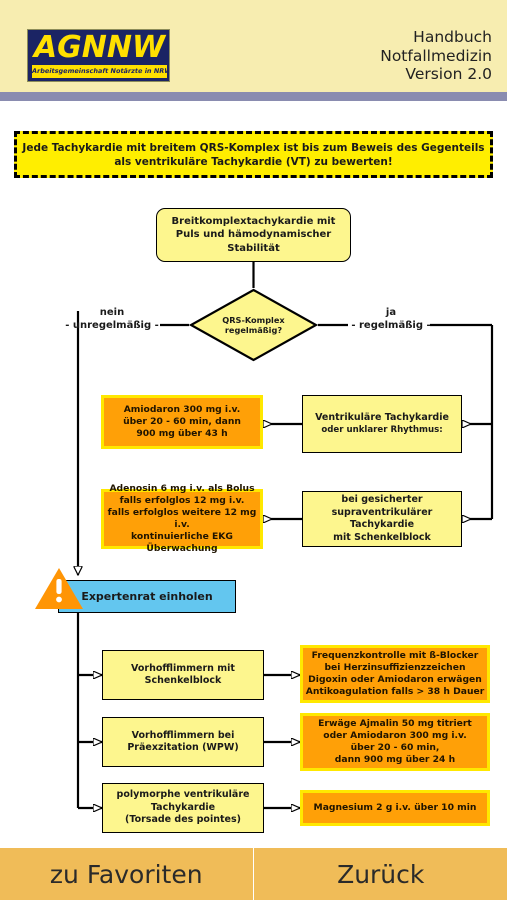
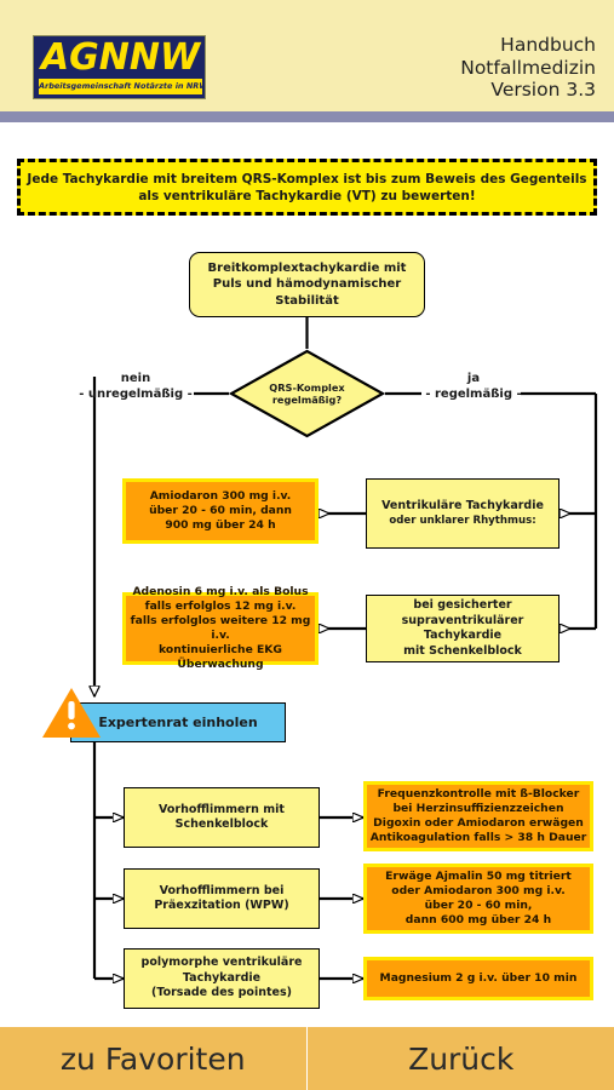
  AGNNW
  Arbeitsgemeinschaft Notärzte in NR
  Handbuch
  Notfallmedizin
- Version 2.0
+ Version 3.3
  Jede Tachykardie mit breitem QRS-Komplex ist bis zum Beweis des Gegenteils
  als ventrikuläre Tachykardie (VT) zu bewerten!
  Breitkomplextachykardie mit
  Puls und hämodynamischer
  Stabilität
  QRS-Komplex
  regelmäßig?
  nein
  - unregelmäßig -
  ja
  - regelmäßig -
  Ventrikuläre Tachykardie
  oder unklarer Rhythmus:
  Amiodaron 300 mg i.v.
  über 20 - 60 min, dann
- 900 mg über 43 h
+ 900 mg über 24 h
  bei gesicherter
  supraventrikulärer Tachykardie
  mit Schenkelblock
  Adenosin 6 mg i.v. als Bolus
  falls erfolglos 12 mg i.v.
  falls erfolglos weitere 12 mg i.v.
  kontinuierliche EKG Überwachung
  Expertenrat einholen
  Vorhofflimmern mit
  Schenkelblock
  Frequenzkontrolle mit ß-Blocker
  bei Herzinsuffizienzzeichen
  Digoxin oder Amiodaron erwägen
  Antikoagulation falls > 38 h Dauer
  Vorhofflimmern bei
  Präexzitation (WPW)
  Erwäge Ajmalin 50 mg titriert
  oder Amiodaron 300 mg i.v.
  über 20 - 60 min,
- dann 900 mg über 24 h
+ dann 600 mg über 24 h
  polymorphe ventrikuläre
  Tachykardie
  (Torsade des pointes)
  Magnesium 2 g i.v. über 10 min
  zu Favoriten
  Zurück
